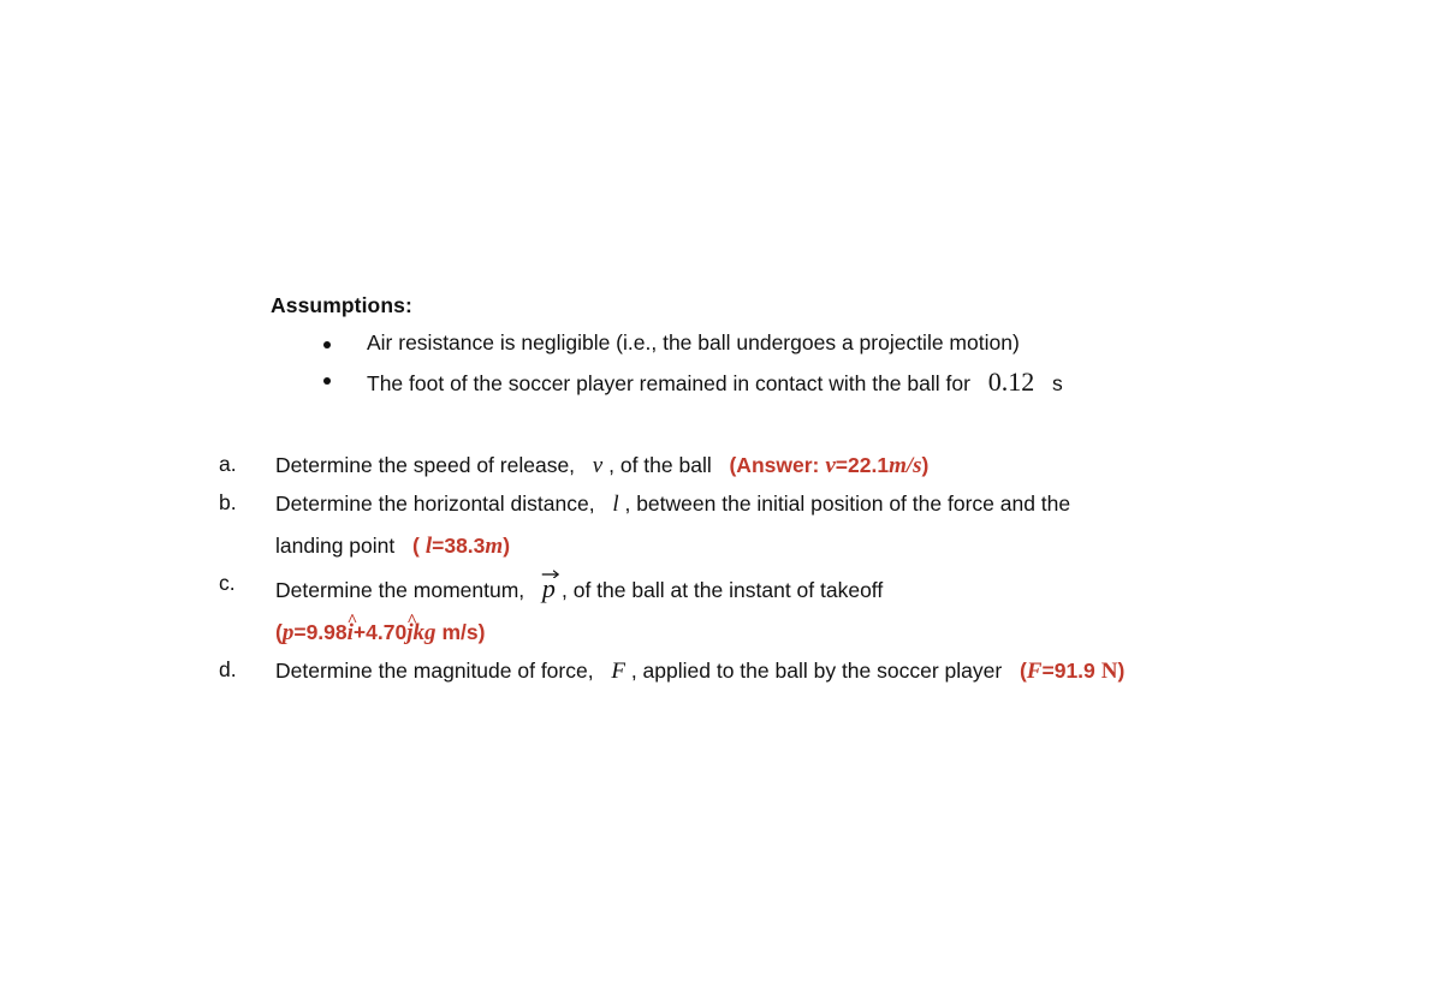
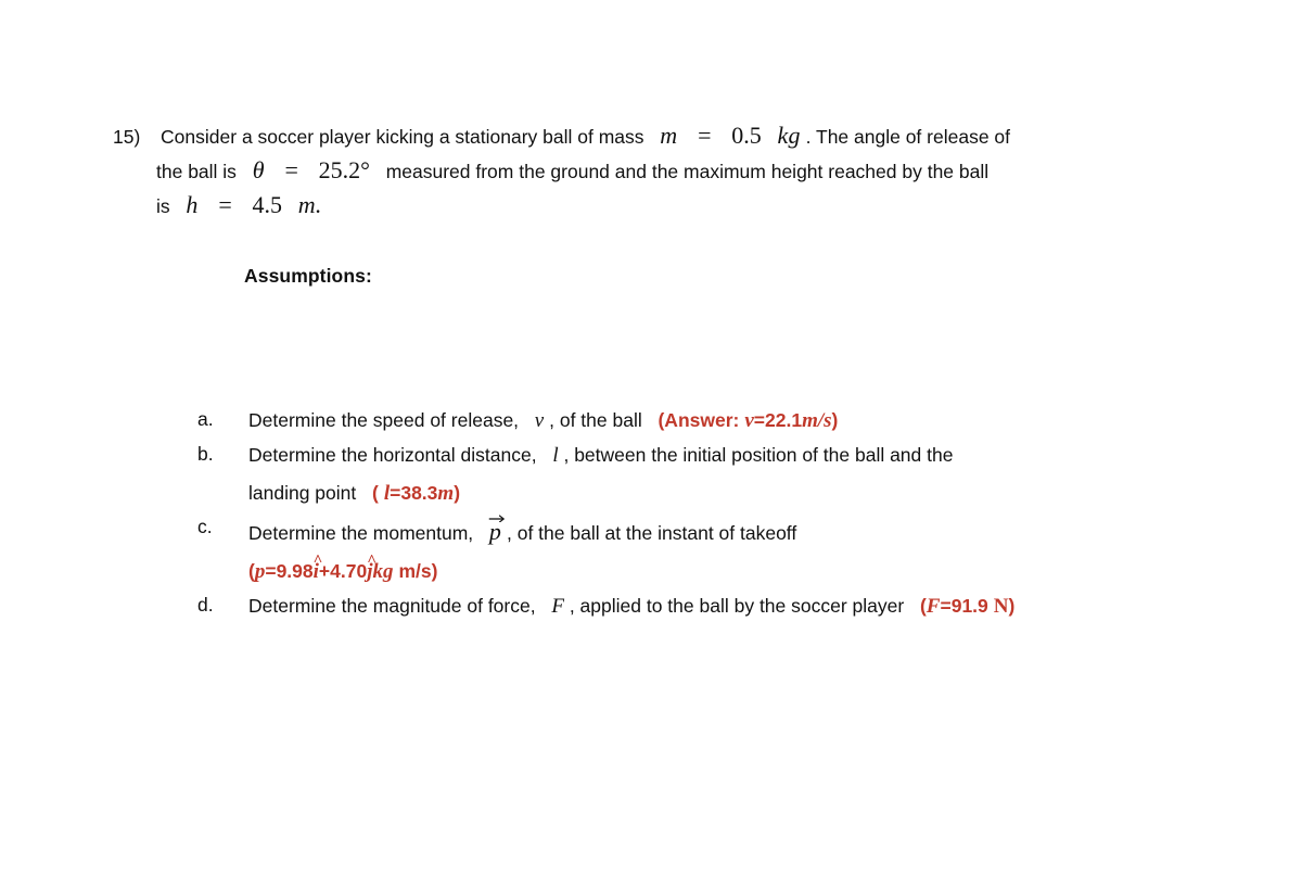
+ 15) Consider a soccer player kicking a stationary ball of mass m = 0.5 kg . The angle of release of
+ the ball is θ = 25.2° measured from the ground and the maximum height reached by the ball
+ is h = 4.5 m.
  Assumptions:
- Air resistance is negligible (i.e., the ball undergoes a projectile motion)
- The foot of the soccer player remained in contact with the ball for 0.12 s
  a.
  Determine the speed of release, v , of the ball (Answer: v=22.1m/s)
  b.
- Determine the horizontal distance, l , between the initial position of the force and the
+ Determine the horizontal distance, l , between the initial position of the ball and the
  landing point ( l=38.3m)
  c.
  Determine the momentum, p , of the ball at the instant of takeoff
  (p=9.98
  ^
  i+4.70
  ^
  jkg m/s)
  d.
  Determine the magnitude of force, F , applied to the ball by the soccer player (F=91.9 N)
